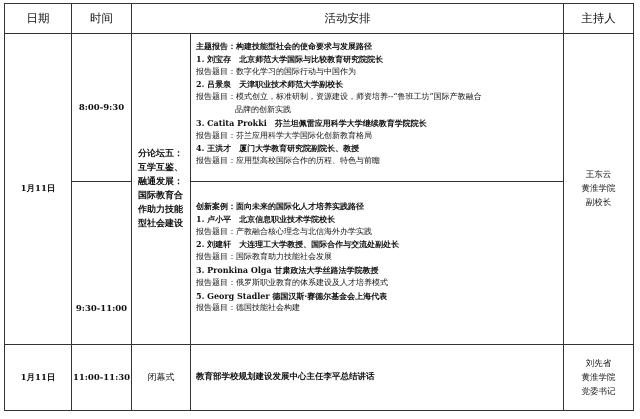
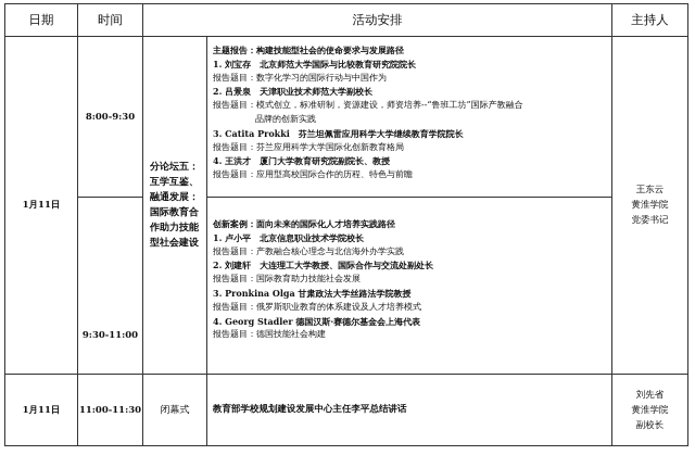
  日期	时间	活动安排	主持人
- 1月11日	8:00-9:30	分论坛五： 互学互鉴、 融通发展： 国际教育合 作助力技能 型社会建设	主题报告：构建技能型社会的使命要求与发展路径 1. 刘宝存 北京师范大学国际与比较教育研究院院长 报告题目：数字化学习的国际行动与中国作为 2. 吕景泉 天津职业技术师范大学副校长 报告题目：模式创立，标准研制，资源建设，师资培养--“鲁班工坊”国际产教融合 品牌的创新实践 3. Catita Prokki 芬兰坦佩雷应用科学大学继续教育学院院长 报告题目：芬兰应用科学大学国际化创新教育格局 4. 王洪才 厦门大学教育研究院副院长、教授 报告题目：应用型高校国际合作的历程、特色与前瞻	王东云 黄淮学院 副校长
+ 1月11日	8:00-9:30	分论坛五： 互学互鉴、 融通发展： 国际教育合 作助力技能 型社会建设	主题报告：构建技能型社会的使命要求与发展路径 1. 刘宝存 北京师范大学国际与比较教育研究院院长 报告题目：数字化学习的国际行动与中国作为 2. 吕景泉 天津职业技术师范大学副校长 报告题目：模式创立，标准研制，资源建设，师资培养--“鲁班工坊”国际产教融合 品牌的创新实践 3. Catita Prokki 芬兰坦佩雷应用科学大学继续教育学院院长 报告题目：芬兰应用科学大学国际化创新教育格局 4. 王洪才 厦门大学教育研究院副院长、教授 报告题目：应用型高校国际合作的历程、特色与前瞻	王东云 黄淮学院 党委书记
- 9:30-11:00	创新案例：面向未来的国际化人才培养实践路径 1. 卢小平 北京信息职业技术学院校长 报告题目：产教融合核心理念与北信海外办学实践 2. 刘建轩 大连理工大学教授、国际合作与交流处副处长 报告题目：国际教育助力技能社会发展 3. Pronkina Olga 甘肃政法大学丝路法学院教授 报告题目：俄罗斯职业教育的体系建设及人才培养模式 5. Georg Stadler 德国汉斯·赛德尔基金会上海代表 报告题目：德国技能社会构建
+ 9:30-11:00	创新案例：面向未来的国际化人才培养实践路径 1. 卢小平 北京信息职业技术学院校长 报告题目：产教融合核心理念与北信海外办学实践 2. 刘建轩 大连理工大学教授、国际合作与交流处副处长 报告题目：国际教育助力技能社会发展 3. Pronkina Olga 甘肃政法大学丝路法学院教授 报告题目：俄罗斯职业教育的体系建设及人才培养模式 4. Georg Stadler 德国汉斯·赛德尔基金会上海代表 报告题目：德国技能社会构建
- 1月11日	11:00-11:30	闭幕式	教育部学校规划建设发展中心主任李平总结讲话	刘先省 黄淮学院 党委书记
+ 1月11日	11:00-11:30	闭幕式	教育部学校规划建设发展中心主任李平总结讲话	刘先省 黄淮学院 副校长
